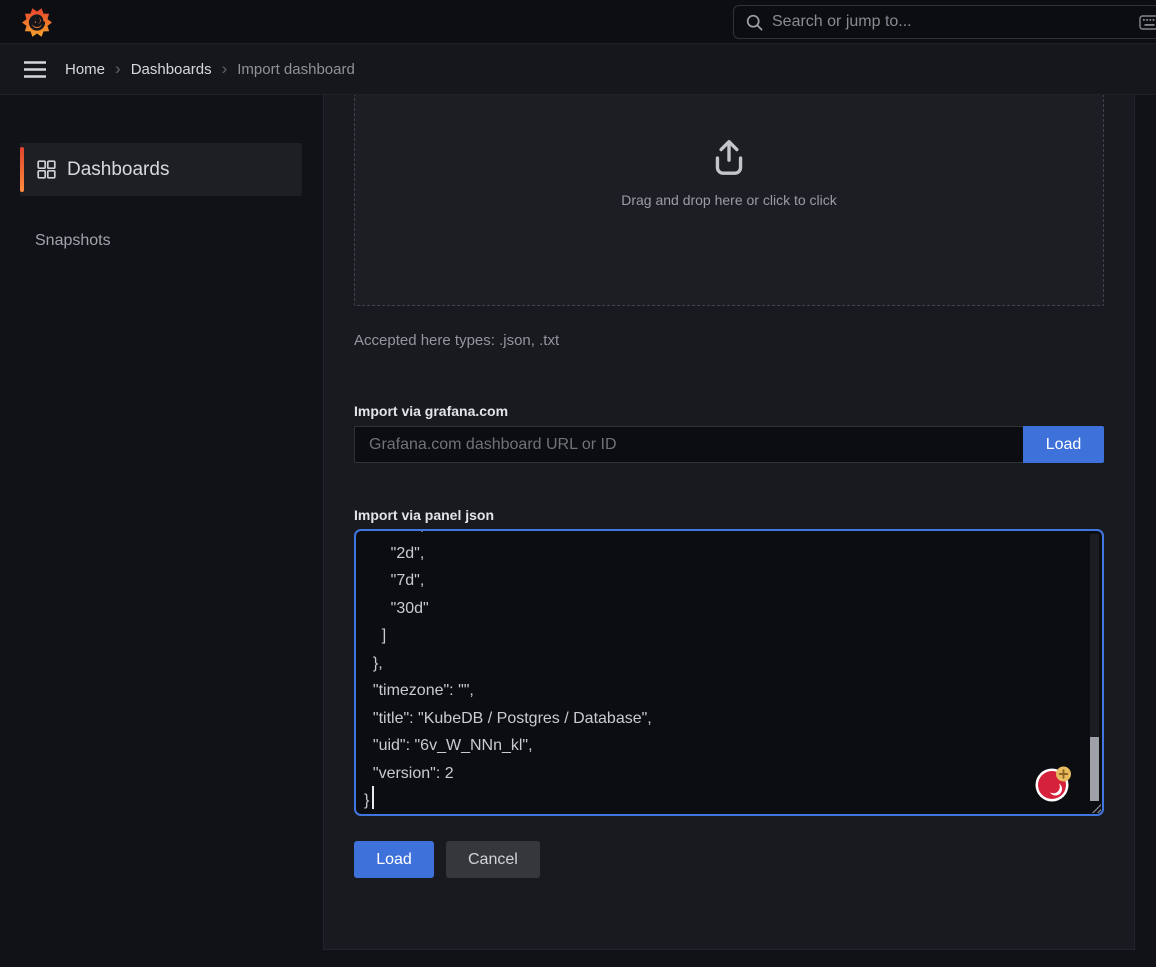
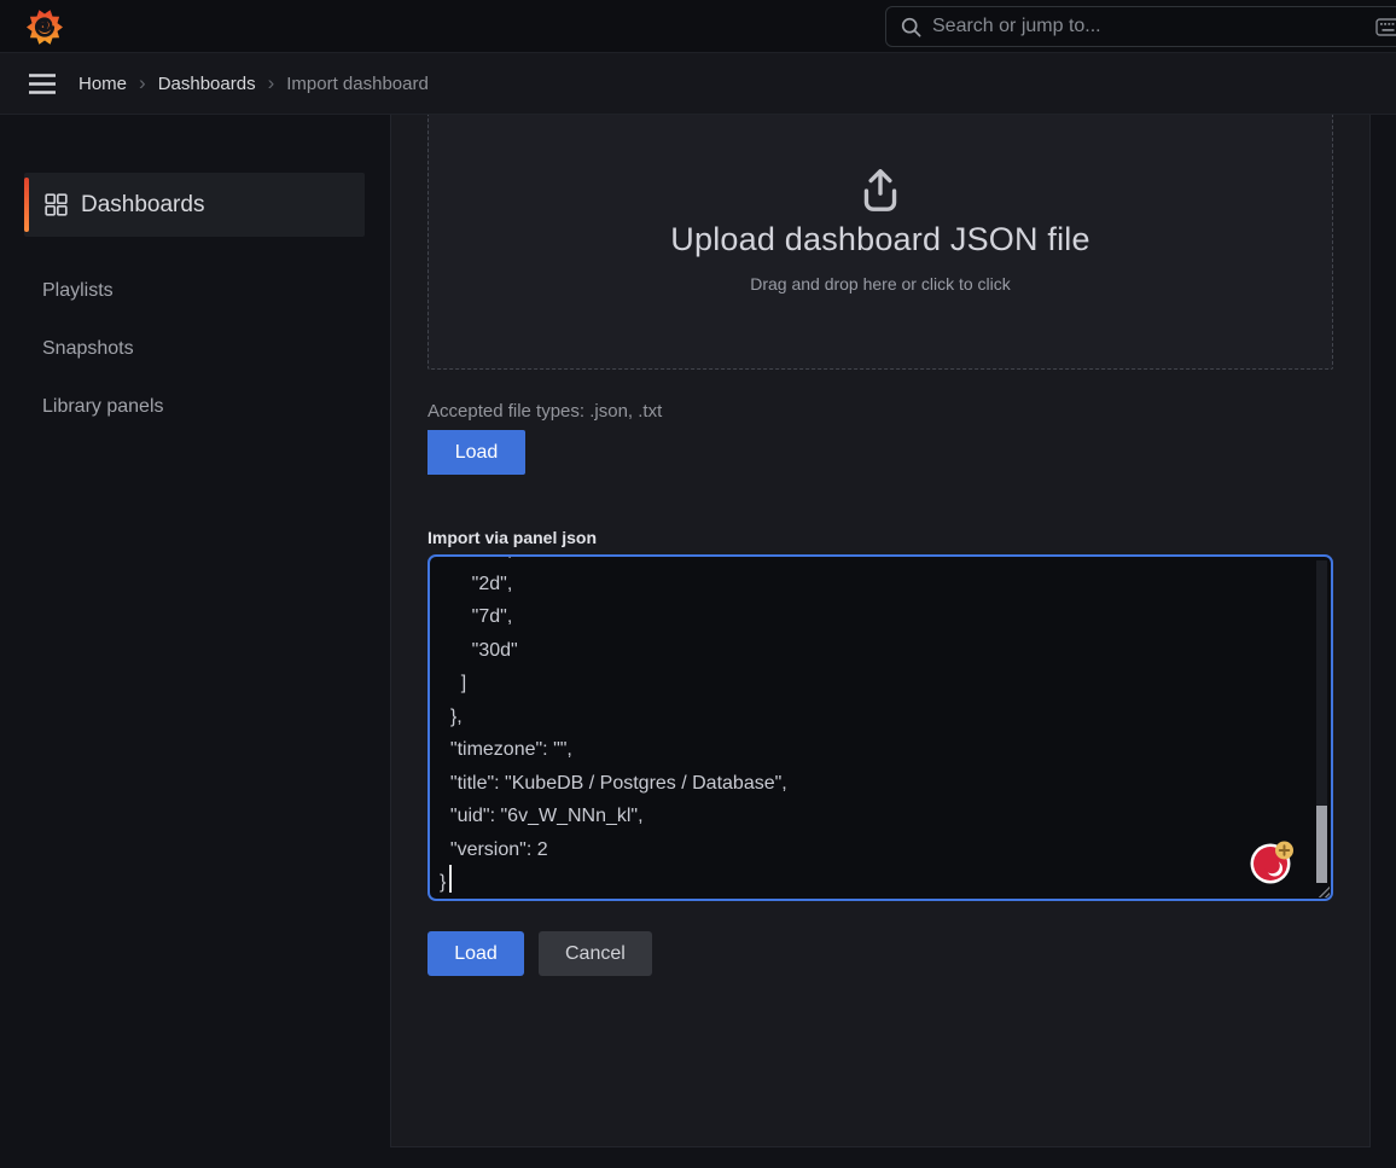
  Search or jump to...
  Home
  ›
  Dashboards
  ›
  Import dashboard
  Dashboards
+ Playlists
  Snapshots
+ Library panels
+ Upload dashboard JSON file
  Drag and drop here or click to click
- Accepted here types: .json, .txt
+ Accepted file types: .json, .txt
- Import via grafana.com
- Grafana.com dashboard URL or ID
  Load
  Import via panel json
  "2d",
  "7d",
  "30d"
  ]
  },
  "timezone": "",
  "title": "KubeDB / Postgres / Database",
  "uid": "6v_W_NNn_kl",
  "version": 2
  }
  Load
  Cancel
